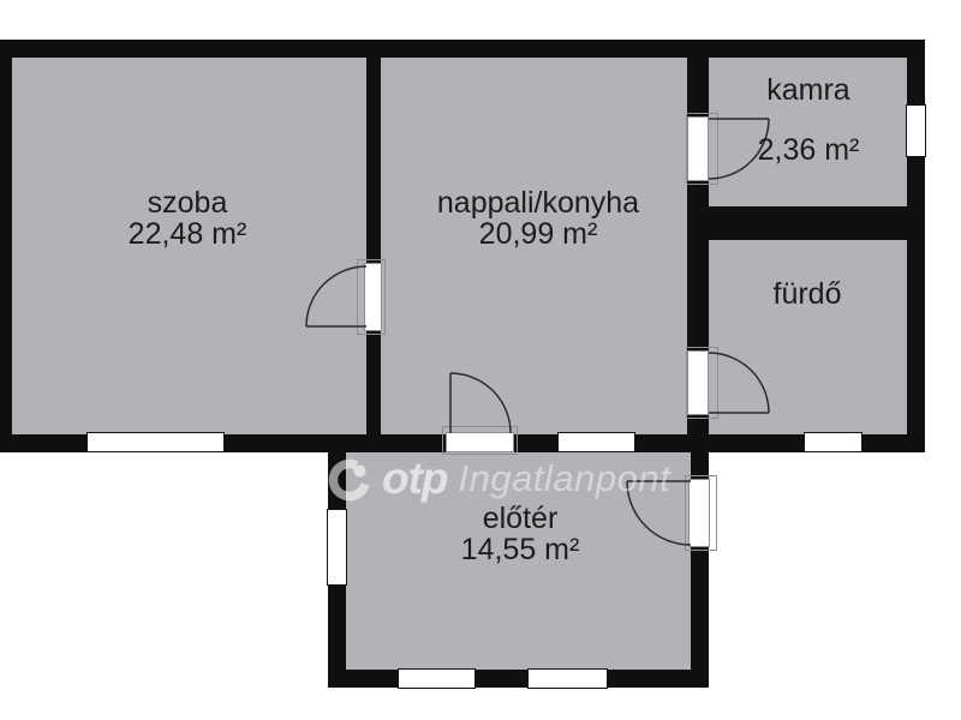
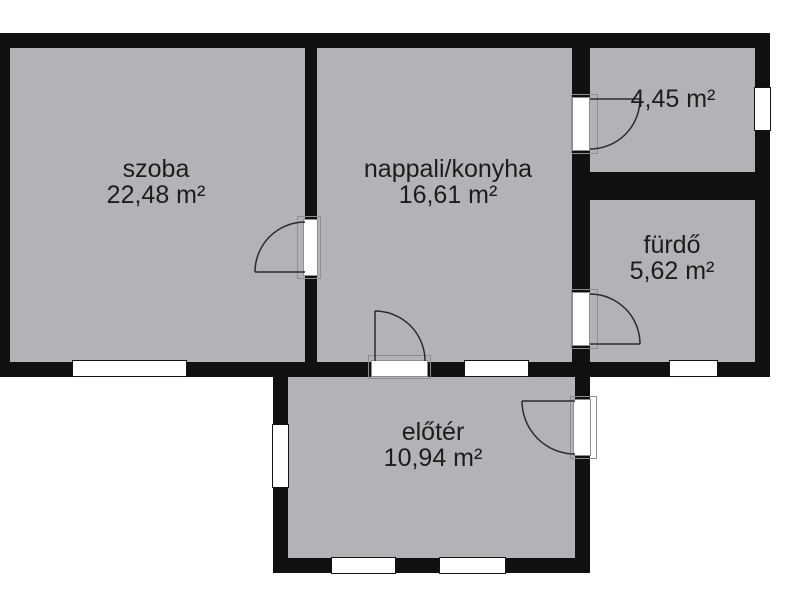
  szoba
  22,48 m²
  nappali/konyha
- 20,99 m²
+ 16,61 m²
- kamra
- 2,36 m²
+ 4,45 m²
  fürdő
+ 5,62 m²
  előtér
- 14,55 m²
+ 10,94 m²
- otp
- Ingatlanpont
